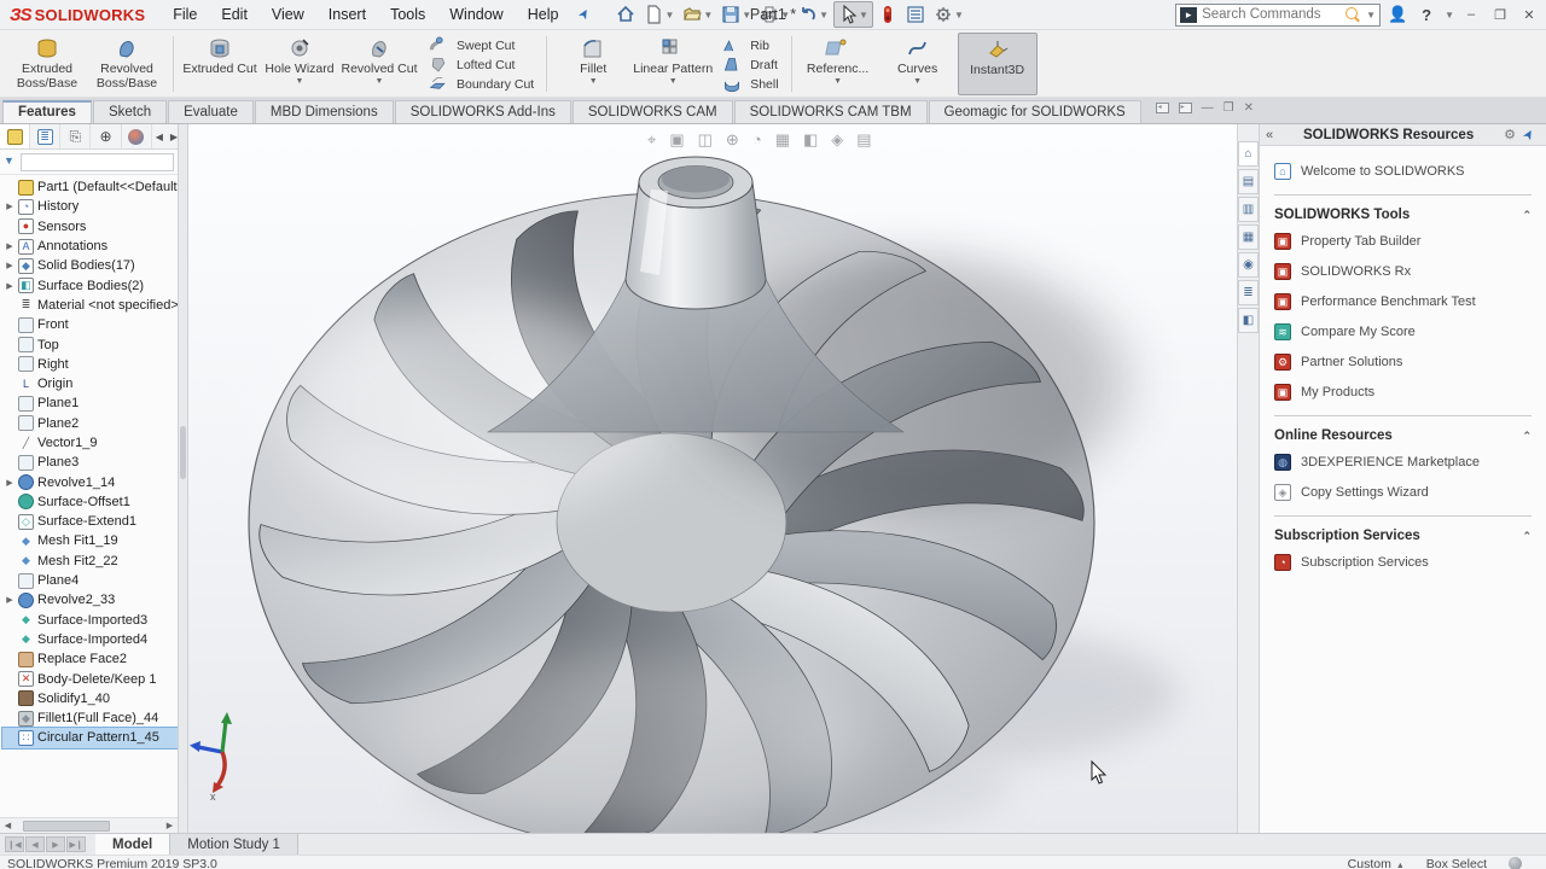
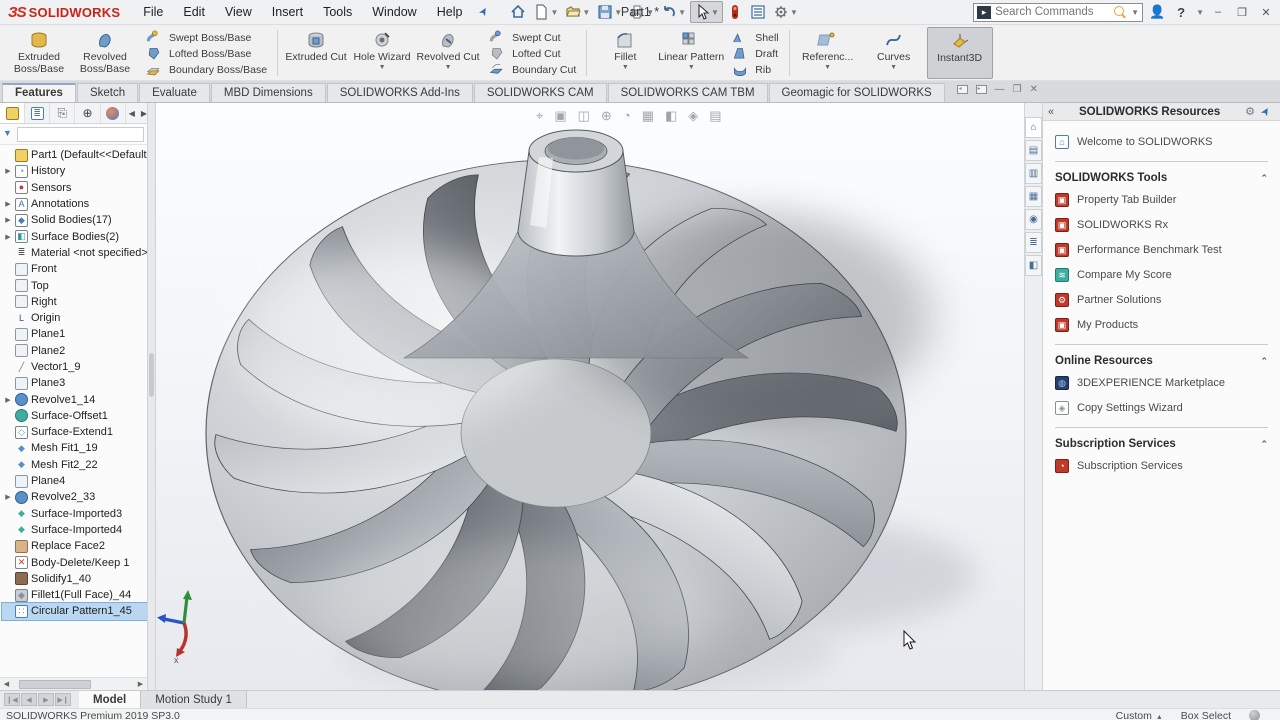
  ЗS
  SOLIDWORKS
  File
  Edit
  View
  Insert
  Tools
  Window
  Help
  ▼
  ▼
  ▼
  ▼
  ▼
  ▼
  ▼
  Part1 *
  ▸
  Search Commands
  ▼
  👤
  ?
  ▼
  –
  ❐
  ✕
  Extruded Boss/Base
  Revolved Boss/Base
+ Swept Boss/Base
+ Lofted Boss/Base
+ Boundary Boss/Base
  Extruded Cut
  Hole Wizard
  Revolved Cut
  Swept Cut
  Lofted Cut
  Boundary Cut
  Fillet
  Linear Pattern
- Rib
+ Shell
  Draft
- Shell
+ Rib
  Referenc...
  Curves
  Instant3D
  Features
  Sketch
  Evaluate
  MBD Dimensions
  SOLIDWORKS Add-Ins
  SOLIDWORKS CAM
  SOLIDWORKS CAM TBM
  Geomagic for SOLIDWORKS
  —
  ❐
  ✕
  ≣
  ⎘
  ⊕
  ◀
  ▶
  Part1 (Default<<Default
  ◔
  History
  ●
  Sensors
  A
  Annotations
  ◆
  Solid Bodies(17)
  ◧
  Surface Bodies(2)
  ≣
  Material <not specified>
  Front
  Top
  Right
  L
  Origin
  Plane1
  Plane2
  ╱
  Vector1_9
  Plane3
  Revolve1_14
  Surface-Offset1
  ◇
  Surface-Extend1
  ◆
  Mesh Fit1_19
  ◆
  Mesh Fit2_22
  Plane4
  Revolve2_33
  ◆
  Surface-Imported3
  ◆
  Surface-Imported4
  Replace Face2
  ✕
  Body-Delete/Keep 1
  Solidify1_40
  ◆
  Fillet1(Full Face)_44
  ∷
  Circular Pattern1_45
  ⌖
  ▣
  ◫
  ⊕
  ◔
  ▦
  ◧
  ◈
  ▤
  x
  ⌂
  ▤
  ▥
  ▦
  ◉
  ≣
  ◧
  «
  SOLIDWORKS Resources
  ⚙
  ⌂
  Welcome to SOLIDWORKS
  SOLIDWORKS Tools
  ⌃
  ▣
  Property Tab Builder
  ▣
  SOLIDWORKS Rx
  ▣
  Performance Benchmark Test
  ≋
  Compare My Score
  ⚙
  Partner Solutions
  ▣
  My Products
  Online Resources
  ⌃
  ◍
  3DEXPERIENCE Marketplace
  ◈
  Copy Settings Wizard
  Subscription Services
  ⌃
  ◔
  Subscription Services
  Model
  Motion Study 1
  SOLIDWORKS Premium 2019 SP3.0
  Custom
  Box Select
